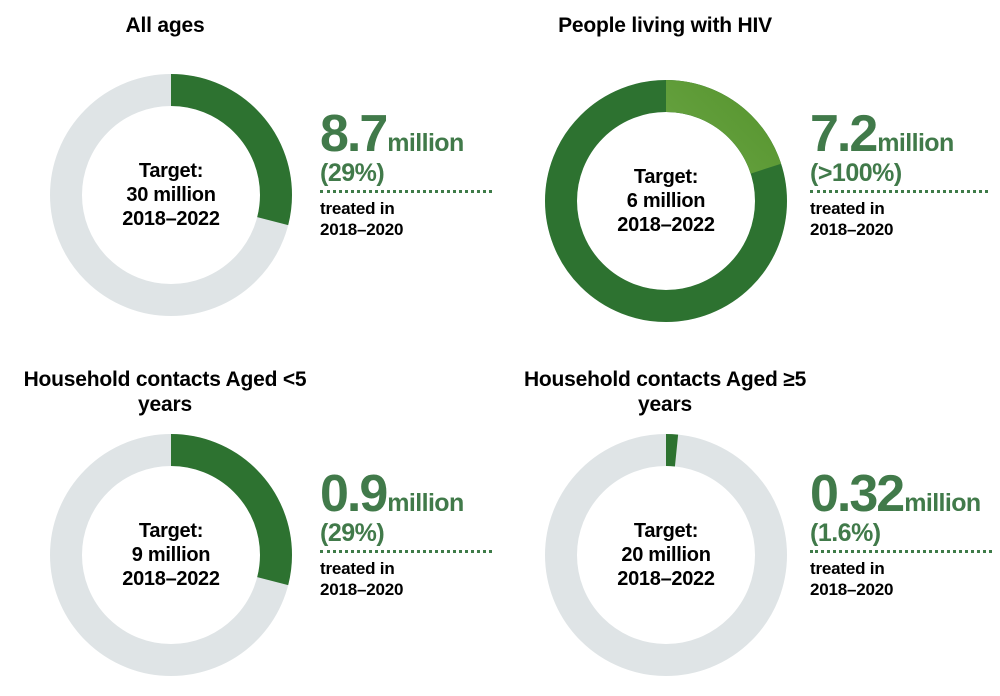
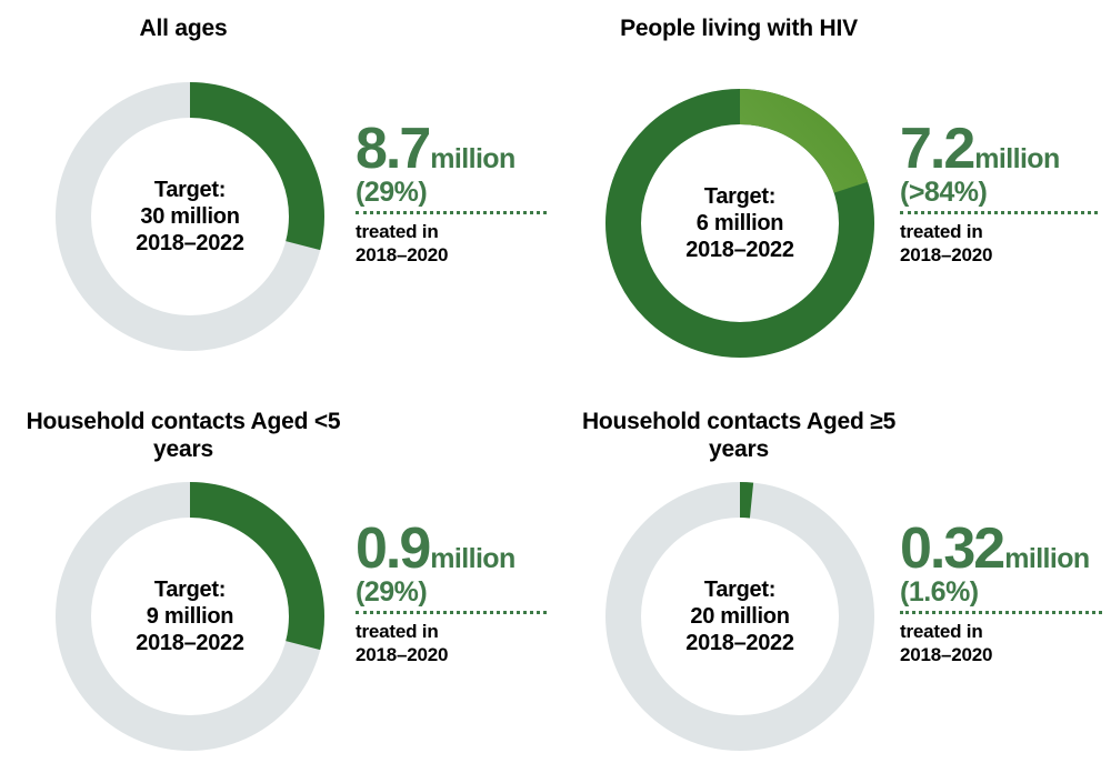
  All ages
  Target:
  30 million
  2018–2022
  8.7
  million
  (29%)
  treated in
  2018–2020
  People living with HIV
  Target:
  6 million
  2018–2022
  7.2
  million
- (>100%)
+ (>84%)
  treated in
  2018–2020
  Household contacts Aged <5 years
  Target:
  9 million
  2018–2022
  0.9
  million
  (29%)
  treated in
  2018–2020
  Household contacts Aged ≥5 years
  Target:
  20 million
  2018–2022
  0.32
  million
  (1.6%)
  treated in
  2018–2020
